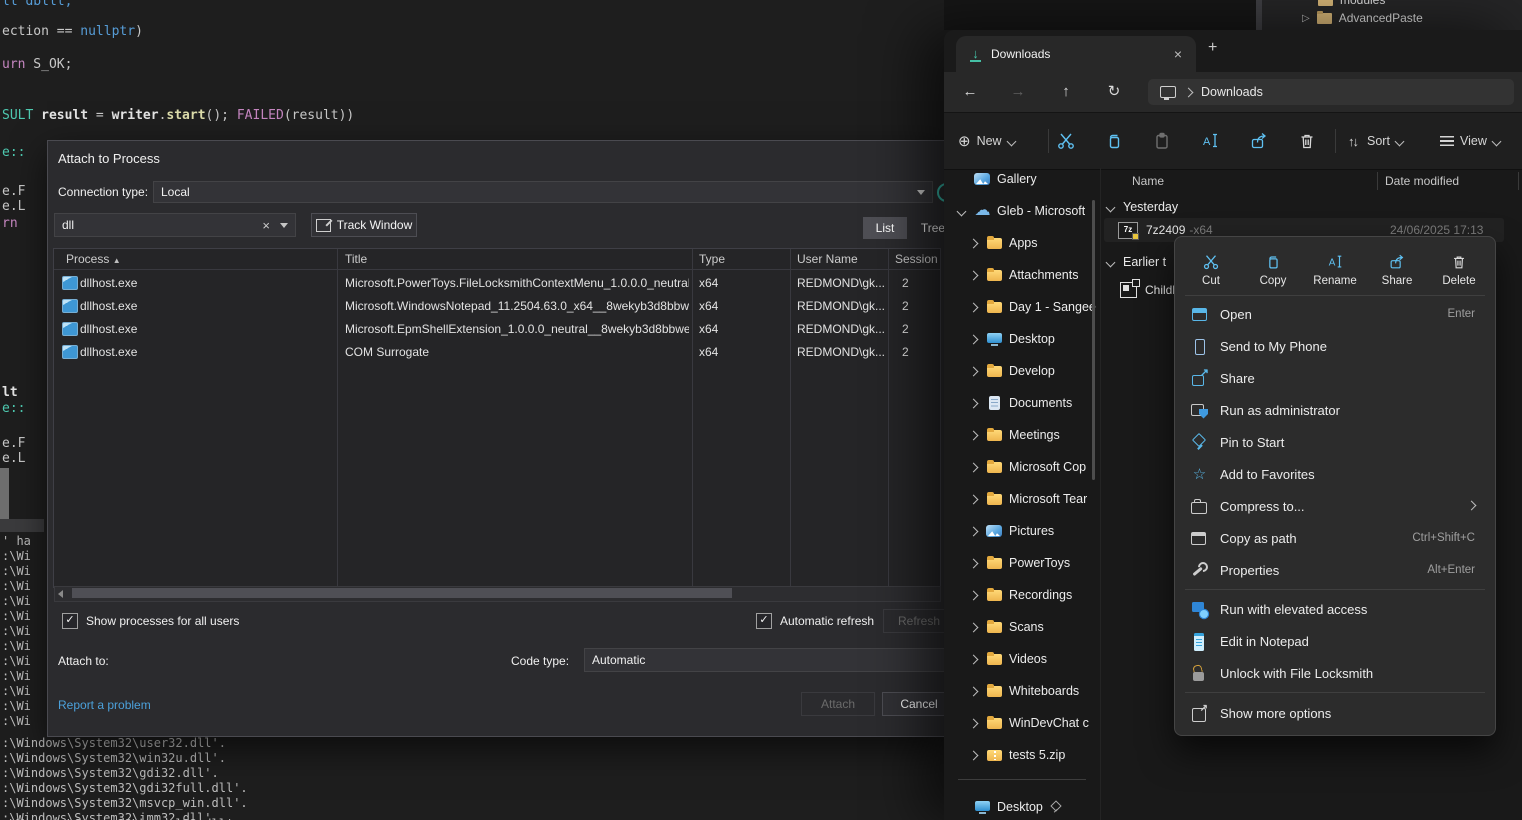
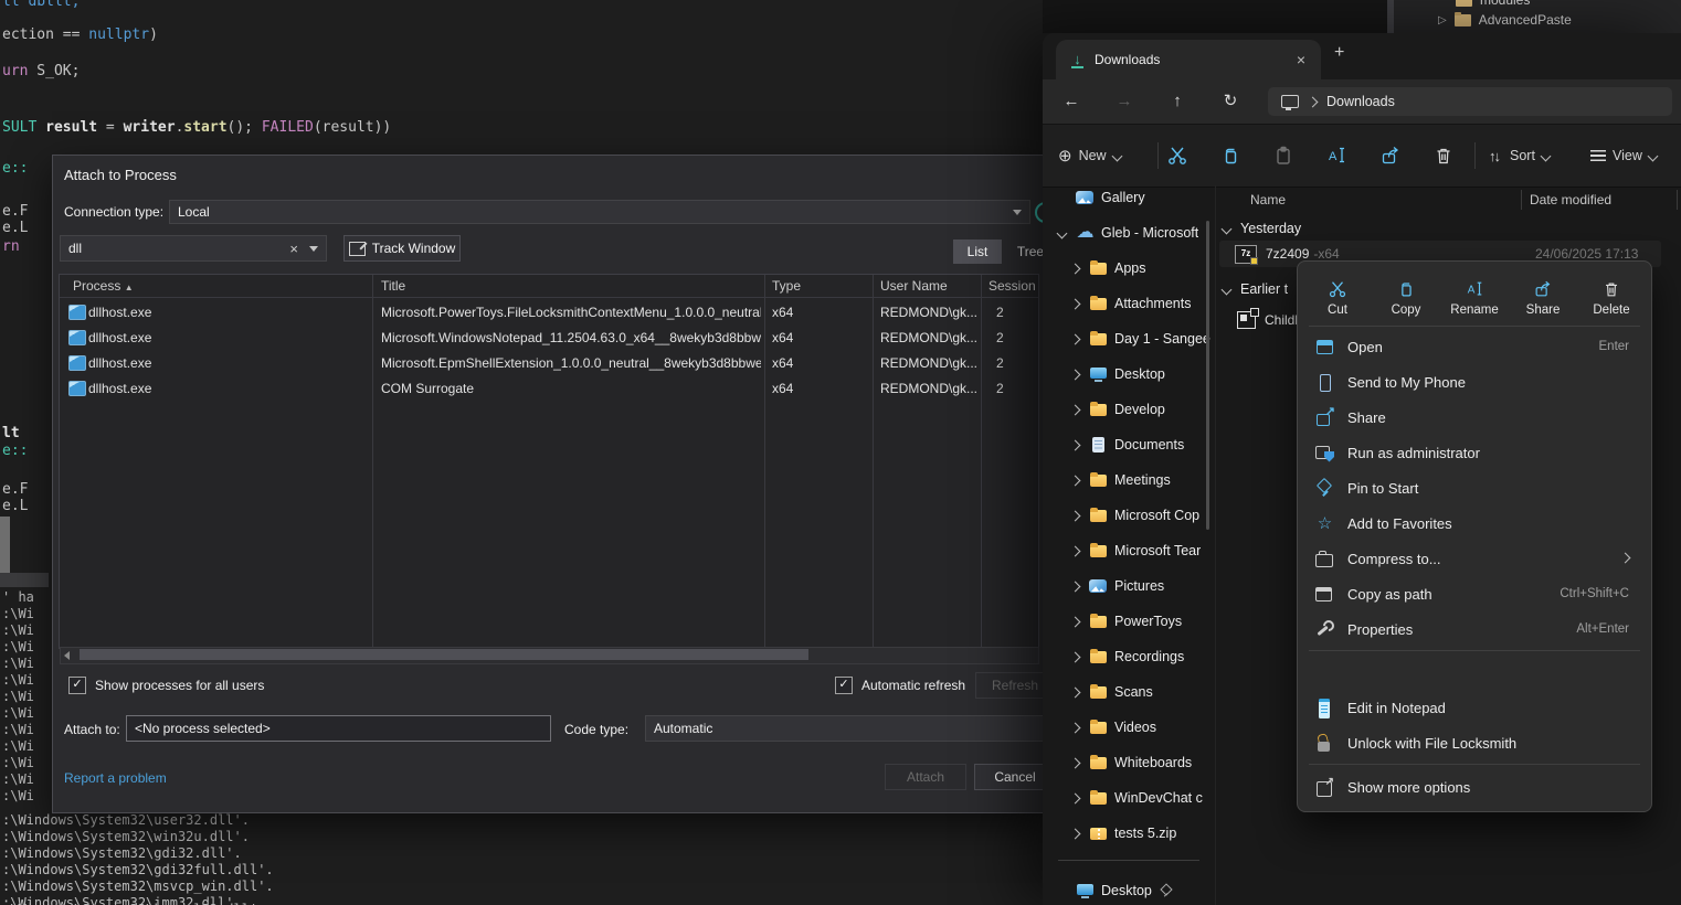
  ll dblll;
  ection == nullptr)
  urn S_OK;
  SULT result = writer.start(); FAILED(result))
  e::
  e.F
  e.L
  rn
  lt
  e::
  e.F
  e.L
  ' ha
  :\Wi
  :\Wi
  :\Wi
  :\Wi
  :\Wi
  :\Wi
  :\Wi
  :\Wi
  :\Wi
  :\Wi
  :\Wi
  :\Wi
  :\Windows\System32\user32.dll'.
  :\Windows\System32\win32u.dll'.
  :\Windows\System32\gdi32.dll'.
  :\Windows\System32\gdi32full.dll'.
  :\Windows\System32\msvcp_win.dll'.
  :\Windows\System32\imm32.dll'.
  Attach to Process
  Connection type:
  Local
  dll
  ×
  Track Window
  List
  Tree
  Process ▲
  Title
  Type
  User Name
  Session
  dllhost.exe
  Microsoft.PowerToys.FileLocksmithContextMenu_1.0.0.0_neutra
  x64
  REDMOND\gk...
  2
  dllhost.exe
  Microsoft.WindowsNotepad_11.2504.63.0_x64__8wekyb3d8bbw
  x64
  REDMOND\gk...
  2
  dllhost.exe
  Microsoft.EpmShellExtension_1.0.0.0_neutral__8wekyb3d8bbwe
  x64
  REDMOND\gk...
  2
  dllhost.exe
  COM Surrogate
  x64
  REDMOND\gk...
  2
  Show processes for all users
  Automatic refresh
  Refresh
  Attach to:
+ <No process selected>
  Code type:
  Automatic
  Report a problem
  Attach
  Cancel
  modules
  ▷
  AdvancedPaste
  ↓
  Downloads
  ×
  +
  ←
  →
  ↑
  ↻
  Downloads
  ⊕
  New
  A
  ↑↓
  Sort
  View
  Name
  Date modified
  Gallery
  Gleb - Microsoft
  Apps
  Attachments
  Day 1 - Sange
  Desktop
  Develop
  Documents
  Meetings
  Microsoft Cop
  Microsoft Tear
  Pictures
  PowerToys
  Recordings
  Scans
  Videos
  Whiteboards
  WinDevChat c
  tests 5.zip
  Desktop
  Yesterday
  7z2409
  -x64
  24/06/2025 17:13
  Earlier t
  Child
  Cut
  Copy
  A
  Rename
  Share
  Delete
  Open
  Enter
  Send to My Phone
  Share
  Run as administrator
  Pin to Start
  Add to Favorites
  Compress to...
  Copy as path
  Ctrl+Shift+C
  Properties
  Alt+Enter
- Run with elevated access
  Edit in Notepad
  Unlock with File Locksmith
  Show more options
